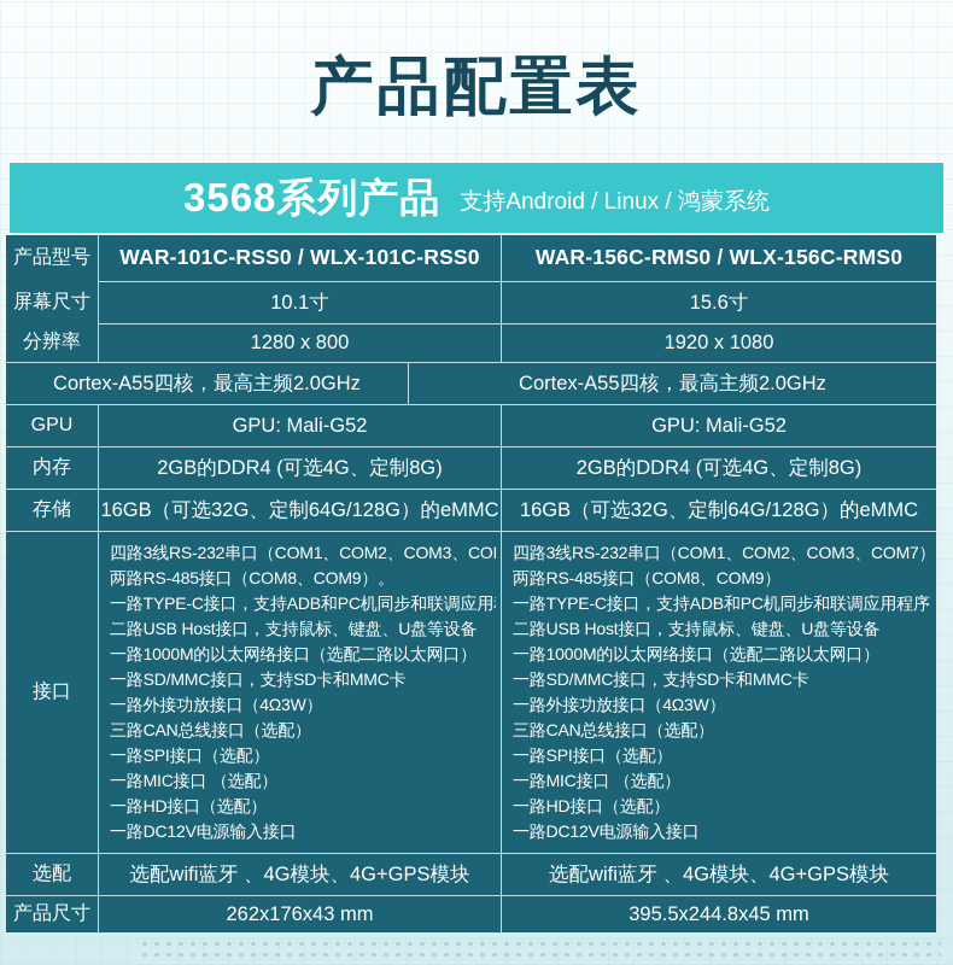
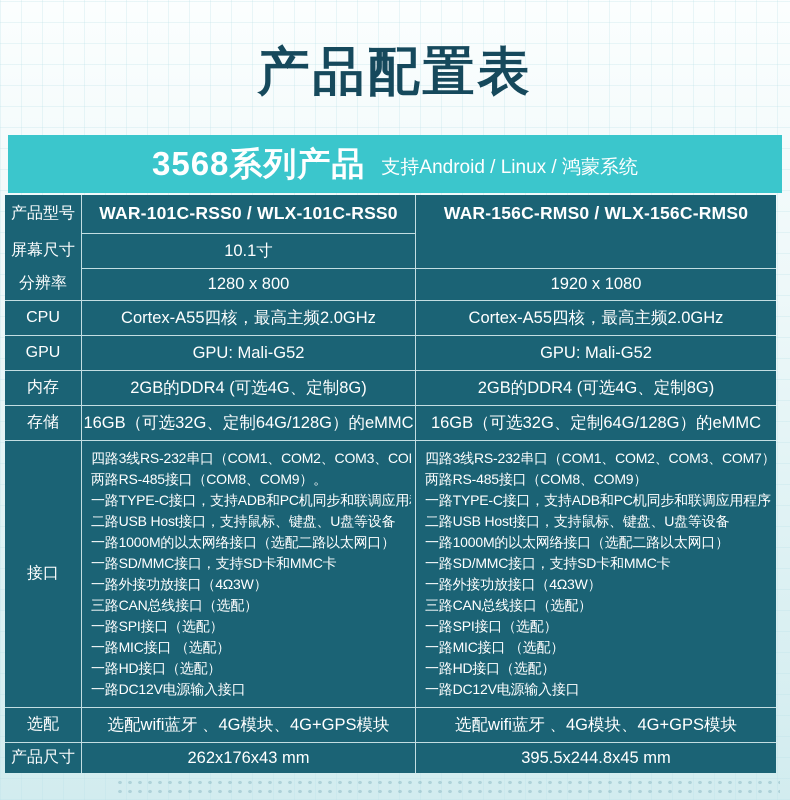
  产品配置表
  3568系列产品
  支持Android / Linux / 鸿蒙系统
  产品型号
  WAR-101C-RSS0 / WLX-101C-RSS0
  WAR-156C-RMS0 / WLX-156C-RMS0
  屏幕尺寸
  10.1寸
- 15.6寸
  分辨率
  1280 x 800
  1920 x 1080
+ CPU
  Cortex-A55四核，最高主频2.0GHz
  Cortex-A55四核，最高主频2.0GHz
  GPU
  GPU: Mali-G52
  GPU: Mali-G52
  内存
  2GB的DDR4 (可选4G、定制8G)
  2GB的DDR4 (可选4G、定制8G)
  存储
  16GB（可选32G、定制64G/128G）的eMMC
  16GB（可选32G、定制64G/128G）的eMMC
  接口
  四路3线RS-232串口（COM1、COM2、COM3、CO
  两路RS-485接口（COM8、COM9）。
  一路TYPE-C接口，支持ADB和PC机同步和联调应用
  二路USB Host接口，支持鼠标、键盘、U盘等设备
  一路1000M的以太网络接口（选配二路以太网口）
  一路SD/MMC接口，支持SD卡和MMC卡
  一路外接功放接口（4Ω3W）
  三路CAN总线接口（选配）
  一路SPI接口（选配）
  一路MIC接口 （选配）
  一路HD接口（选配）
  一路DC12V电源输入接口
  四路3线RS-232串口（COM1、COM2、COM3、COM7）
  两路RS-485接口（COM8、COM9）
  一路TYPE-C接口，支持ADB和PC机同步和联调应用程序
  二路USB Host接口，支持鼠标、键盘、U盘等设备
  一路1000M的以太网络接口（选配二路以太网口）
  一路SD/MMC接口，支持SD卡和MMC卡
  一路外接功放接口（4Ω3W）
  三路CAN总线接口（选配）
  一路SPI接口（选配）
  一路MIC接口 （选配）
  一路HD接口（选配）
  一路DC12V电源输入接口
  选配
  选配wifi蓝牙 、4G模块、4G+GPS模块
  选配wifi蓝牙 、4G模块、4G+GPS模块
  产品尺寸
  262x176x43 mm
  395.5x244.8x45 mm
